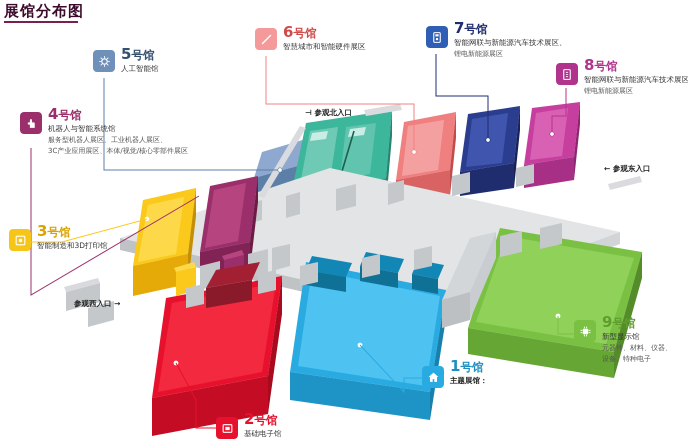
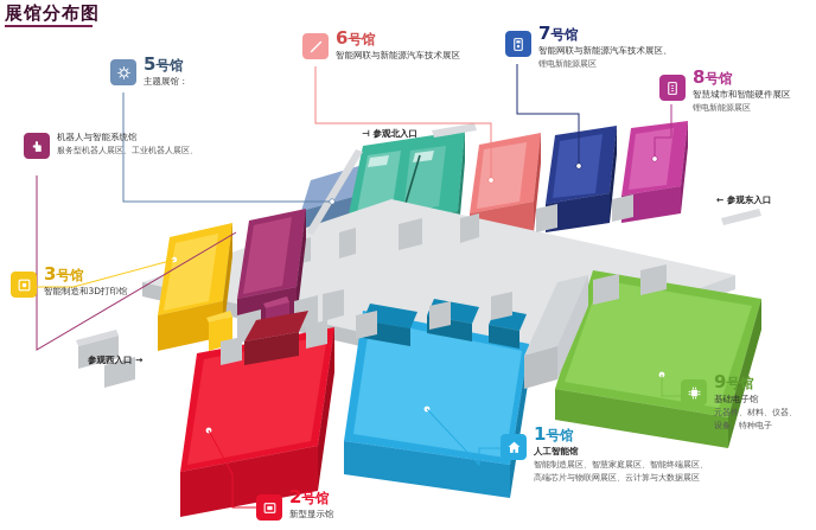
  展馆分布图
  5号馆
- 人工智能馆
+ 主题展馆：
  6号馆
- 智慧城市和智能硬件展区
+ 智能网联与新能源汽车技术展区
  7号馆
  智能网联与新能源汽车技术展区、
  锂电新能源展区
  8号馆
- 智能网联与新能源汽车技术展区
+ 智慧城市和智能硬件展区
  锂电新能源展区
- 4号馆
  机器人与智能系统馆
  服务型机器人展区、工业机器人展区、
- 3C产业应用展区、本体/视觉/核心零部件展区
  3号馆
  智能制造和3D打印馆
  9号馆
- 新型显示馆
+ 基础电子馆
  元器件、材料、仪器、
  设备、特种电子
  1号馆
- 主题展馆：
+ 人工智能馆
+ 智能制造展区、智慧家庭展区、智能终端展区、
+ 高端芯片与物联网展区、云计算与大数据展区
  2号馆
- 基础电子馆
+ 新型显示馆
  ⊣ 参观北入口
  ← 参观东入口
  参观西入口 →
